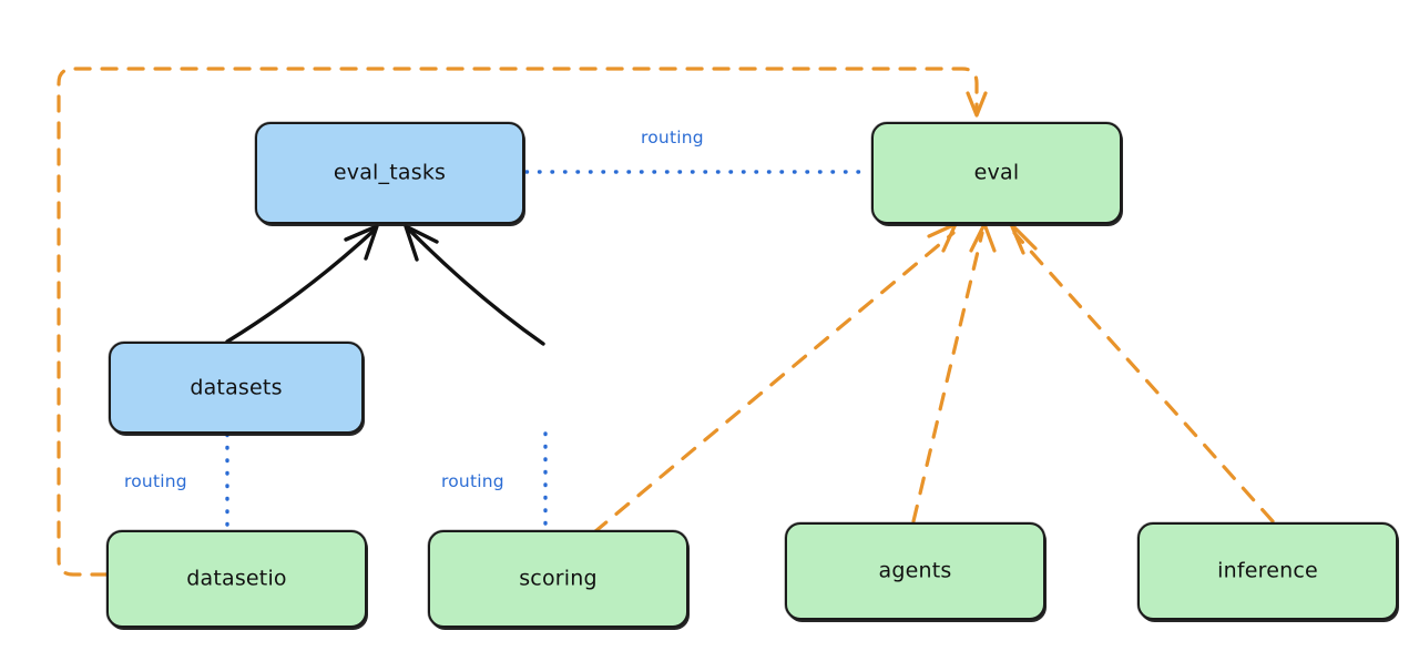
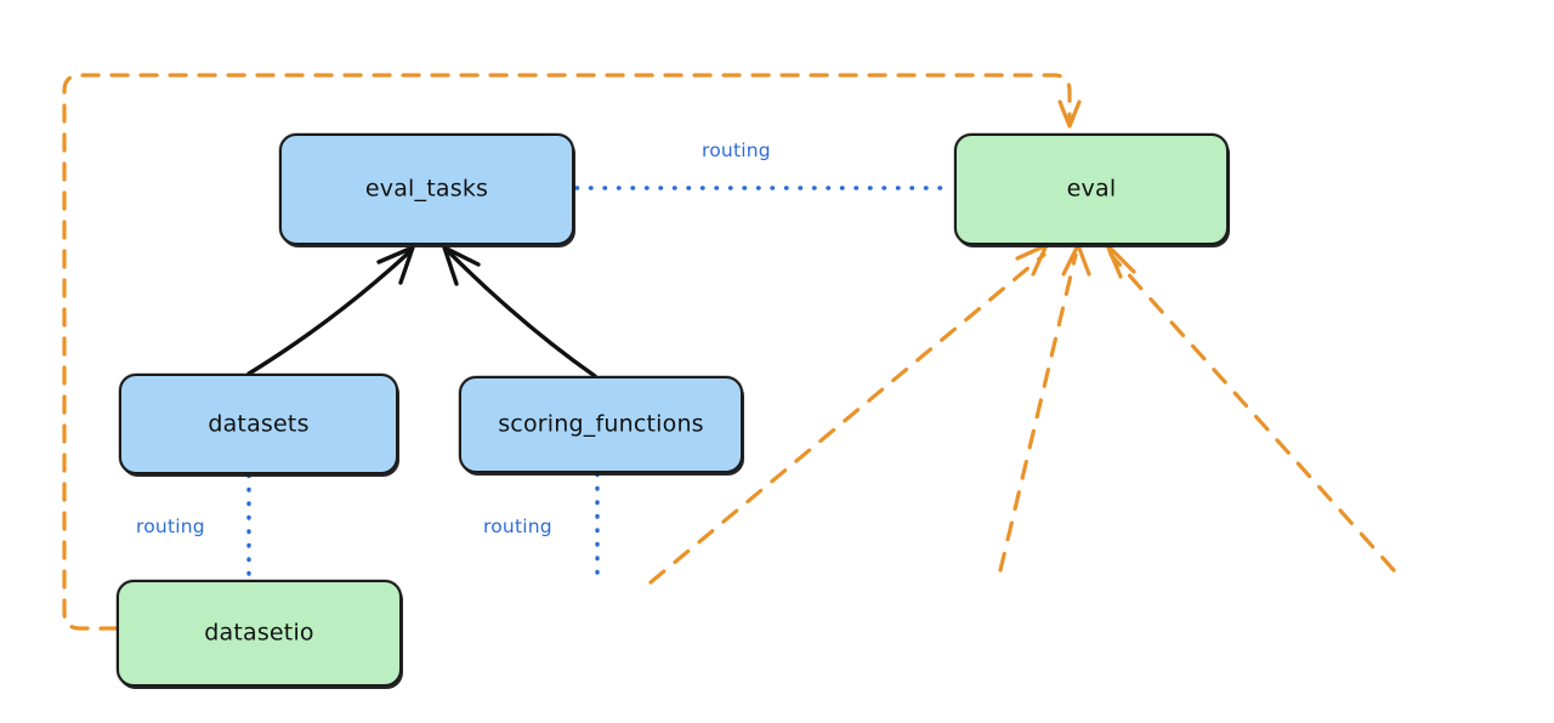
  eval_tasks
  eval
  datasets
+ scoring_functions
  datasetio
- scoring
- agents
- inference
  routing
  routing
  routing
